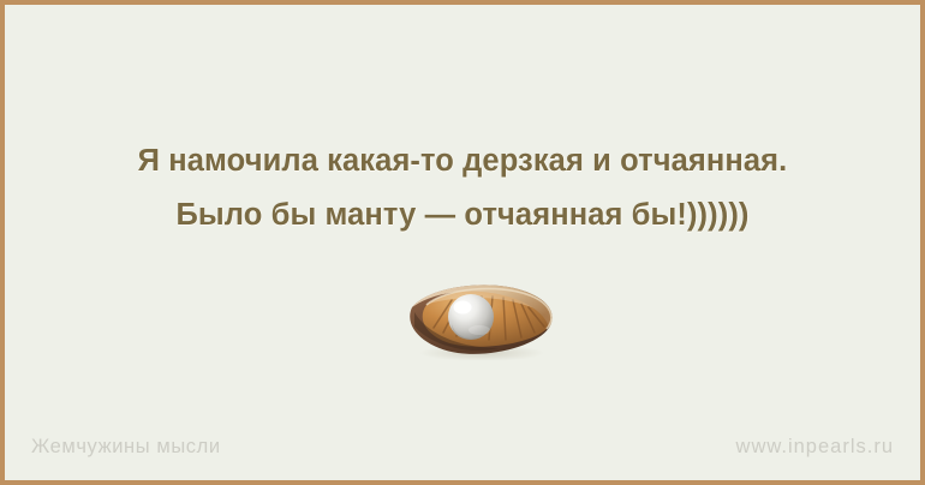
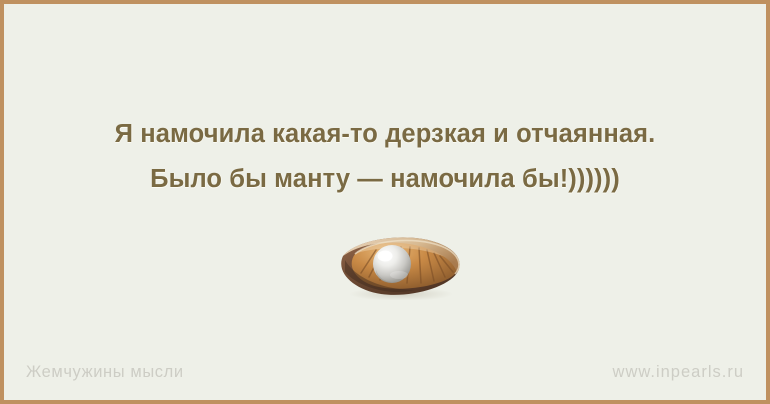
  Я намочила какая-то дерзкая и отчаянная.
- Было бы манту — отчаянная бы!))))))
+ Было бы манту — намочила бы!))))))
  Жемчужины мысли
  www.inpearls.ru
